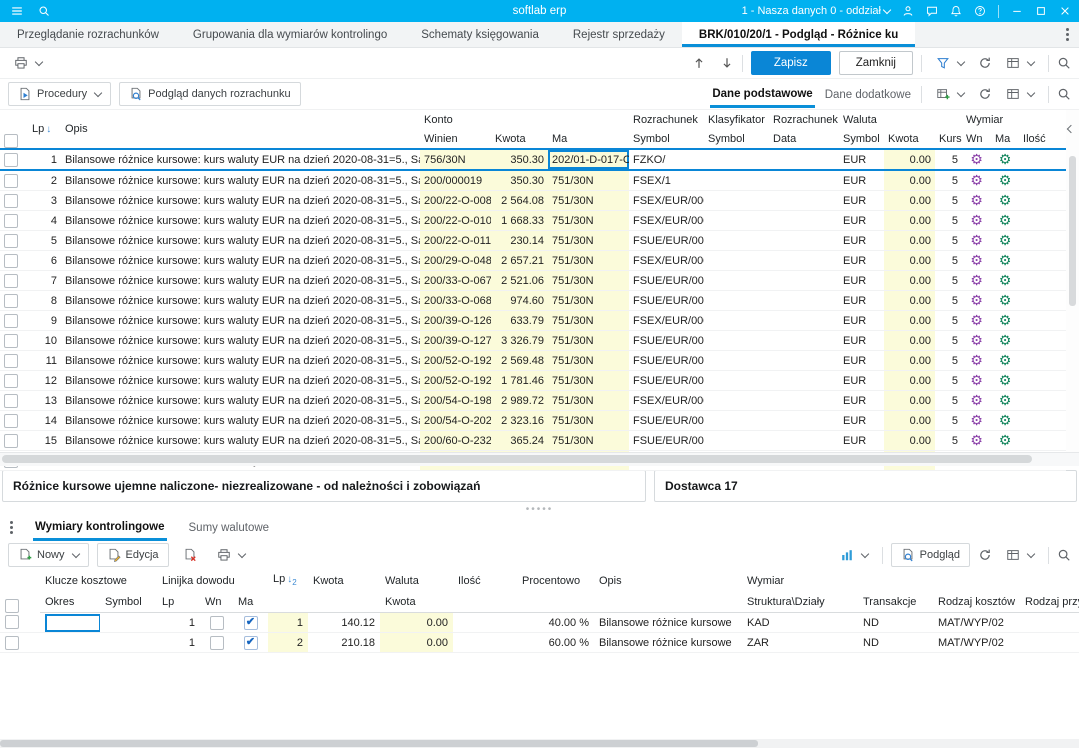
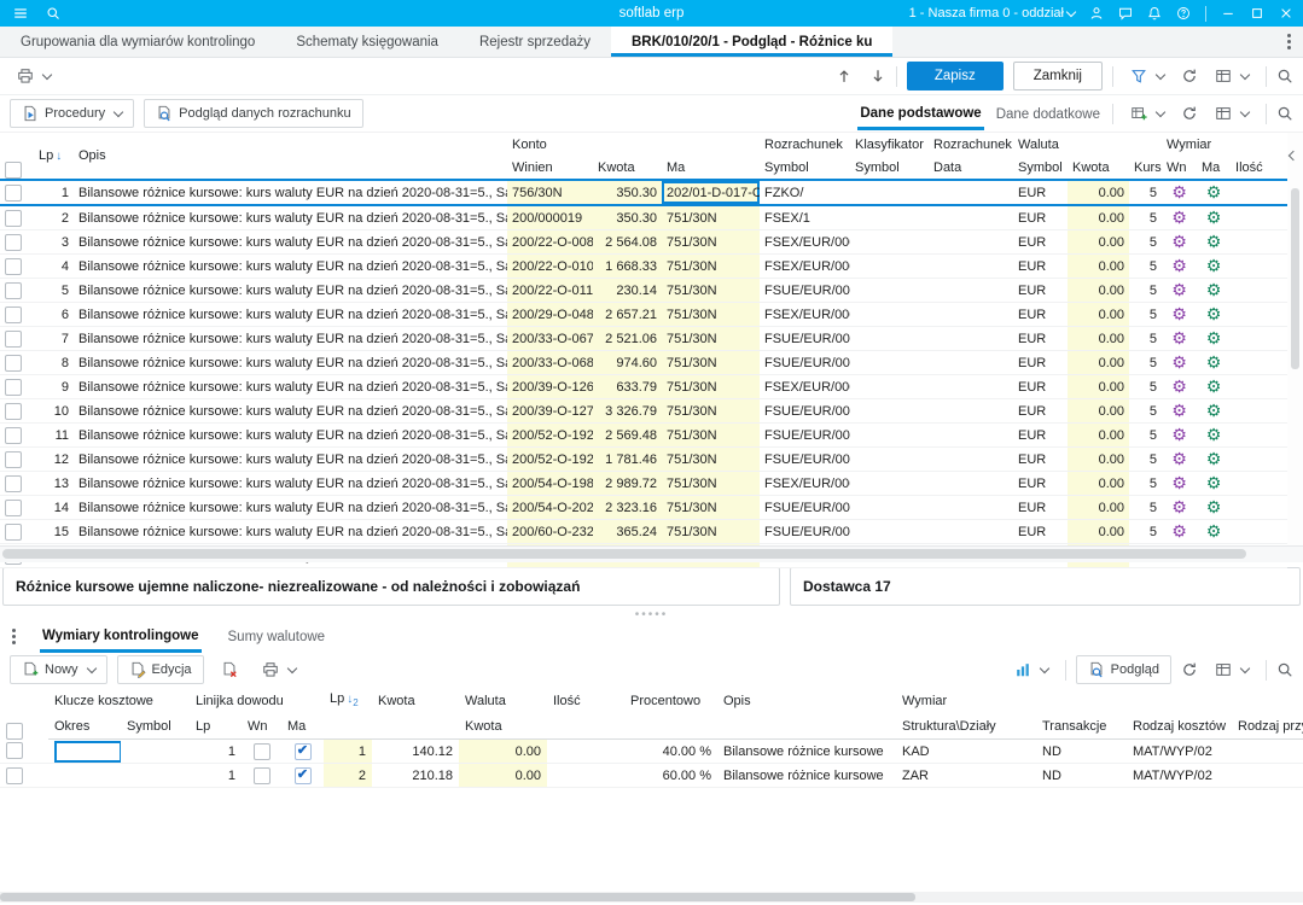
  softlab erp
- 1 - Nasza danych 0 - oddział
+ 1 - Nasza firma 0 - oddział
- Przeglądanie rozrachunków
  Grupowania dla wymiarów kontrolingo
  Schematy księgowania
  Rejestr sprzedaży
  BRK/010/20/1 - Podgląd - Różnice ku
  Zapisz
  Zamknij
  Procedury
  Podgląd danych rozrachunku
  Dane podstawowe
  Dane dodatkowe
  	Lp ↓	Opis	Konto	Rozrachunek	Klasyfikator	Rozrachunek	Waluta	Wymiar
  Winien	Kwota	Ma	Symbol	Symbol	Data	Symbol	Kwota	Kurs	Wn	Ma	Ilość
  	1	Bilansowe różnice kursowe: kurs waluty EUR na dzień 2020-08-31=5., S	756/30N	350.30	202/01-D-017-C	FZKO/			EUR	0.00	5	⚙	⚙
  	2	Bilansowe różnice kursowe: kurs waluty EUR na dzień 2020-08-31=5., S	200/000019	350.30	751/30N	FSEX/1			EUR	0.00	5	⚙	⚙
  	3	Bilansowe różnice kursowe: kurs waluty EUR na dzień 2020-08-31=5., S	200/22-O-008	2 564.08	751/30N	FSEX/EUR/00			EUR	0.00	5	⚙	⚙
  	4	Bilansowe różnice kursowe: kurs waluty EUR na dzień 2020-08-31=5., S	200/22-O-010	1 668.33	751/30N	FSEX/EUR/00			EUR	0.00	5	⚙	⚙
  	5	Bilansowe różnice kursowe: kurs waluty EUR na dzień 2020-08-31=5., S	200/22-O-011	230.14	751/30N	FSUE/EUR/00			EUR	0.00	5	⚙	⚙
  	6	Bilansowe różnice kursowe: kurs waluty EUR na dzień 2020-08-31=5., S	200/29-O-048	2 657.21	751/30N	FSEX/EUR/00			EUR	0.00	5	⚙	⚙
  	7	Bilansowe różnice kursowe: kurs waluty EUR na dzień 2020-08-31=5., S	200/33-O-067	2 521.06	751/30N	FSUE/EUR/00			EUR	0.00	5	⚙	⚙
  	8	Bilansowe różnice kursowe: kurs waluty EUR na dzień 2020-08-31=5., S	200/33-O-068	974.60	751/30N	FSUE/EUR/00			EUR	0.00	5	⚙	⚙
  	9	Bilansowe różnice kursowe: kurs waluty EUR na dzień 2020-08-31=5., S	200/39-O-126	633.79	751/30N	FSEX/EUR/00			EUR	0.00	5	⚙	⚙
  	10	Bilansowe różnice kursowe: kurs waluty EUR na dzień 2020-08-31=5., S	200/39-O-127	3 326.79	751/30N	FSUE/EUR/00			EUR	0.00	5	⚙	⚙
  	11	Bilansowe różnice kursowe: kurs waluty EUR na dzień 2020-08-31=5., S	200/52-O-192	2 569.48	751/30N	FSUE/EUR/00			EUR	0.00	5	⚙	⚙
  	12	Bilansowe różnice kursowe: kurs waluty EUR na dzień 2020-08-31=5., S	200/52-O-192	1 781.46	751/30N	FSUE/EUR/00			EUR	0.00	5	⚙	⚙
  	13	Bilansowe różnice kursowe: kurs waluty EUR na dzień 2020-08-31=5., S	200/54-O-198	2 989.72	751/30N	FSEX/EUR/00			EUR	0.00	5	⚙	⚙
  	14	Bilansowe różnice kursowe: kurs waluty EUR na dzień 2020-08-31=5., S	200/54-O-202	2 323.16	751/30N	FSUE/EUR/00			EUR	0.00	5	⚙	⚙
  	15	Bilansowe różnice kursowe: kurs waluty EUR na dzień 2020-08-31=5., S	200/60-O-232	365.24	751/30N	FSUE/EUR/00			EUR	0.00	5	⚙	⚙
  Różnice kursowe ujemne naliczone- niezrealizowane - od należności i zobowiązań
  Dostawca 17
  •••••
  Wymiary kontrolingowe
  Sumy walutowe
  Nowy
  Edycja
  Podgląd
  	Klucze kosztowe	Linijka dowodu	Lp ↓2	Kwota	Waluta	Ilość	Procentowo	Opis	Wymiar
  Okres	Symbol	Lp	Wn	Ma			Kwota				Struktura\Działy	Transakcje	Rodzaj kosztów	Rodzaj prz
  			1		✔	1	140.12	0.00		40.00 %	Bilansowe różnice kursowe	KAD	ND	MAT/WYP/02
  			1		✔	2	210.18	0.00		60.00 %	Bilansowe różnice kursowe	ZAR	ND	MAT/WYP/02
